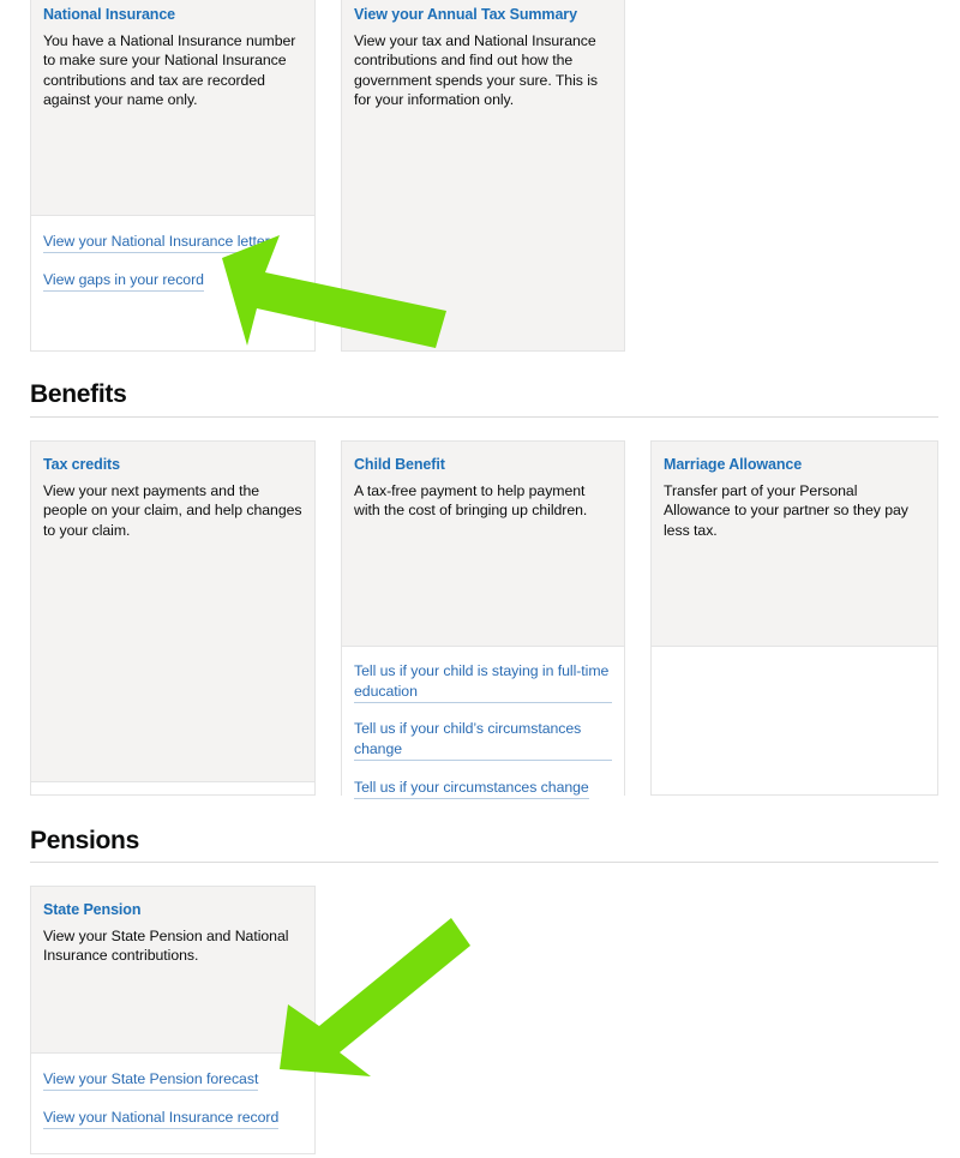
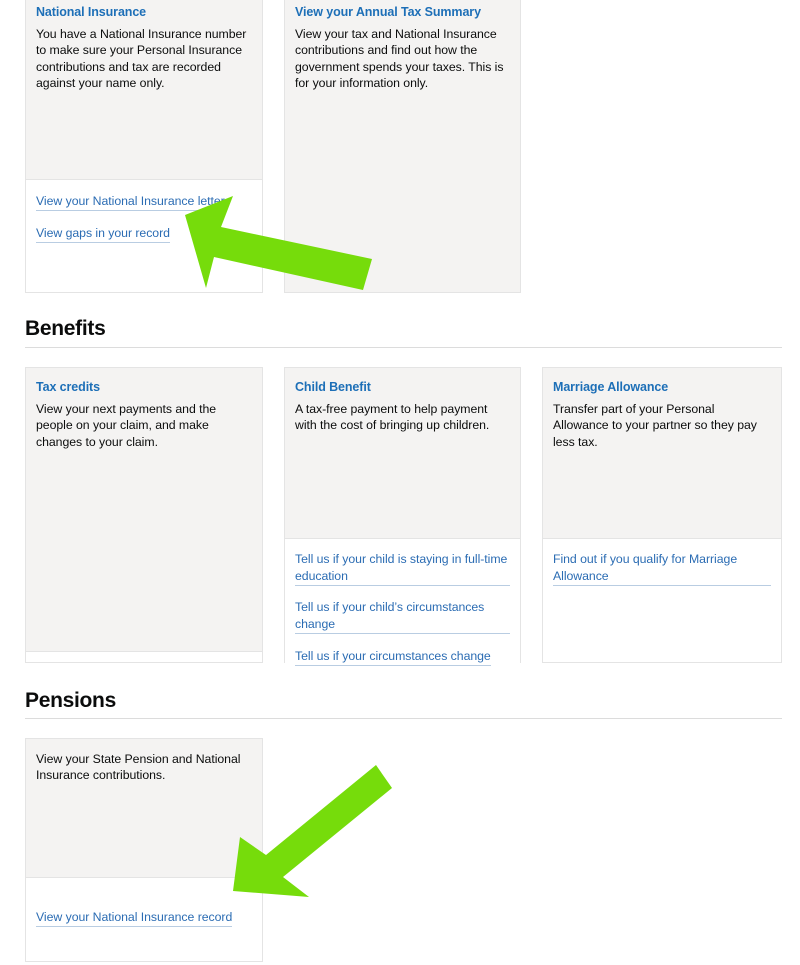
  National Insurance
- You have a National Insurance number to make sure your National Insurance contributions and tax are recorded against your name only.
+ You have a National Insurance number to make sure your Personal Insurance contributions and tax are recorded against your name only.
  View your National Insurance lette
  View gaps in your record
  View your Annual Tax Summary
- View your tax and National Insurance contributions and find out how the government spends your sure. This is for your information only.
+ View your tax and National Insurance contributions and find out how the government spends your taxes. This is for your information only.
  Benefits
  Tax credits
- View your next payments and the people on your claim, and help changes to your claim.
+ View your next payments and the people on your claim, and make changes to your claim.
  Child Benefit
  A tax-free payment to help payment with the cost of bringing up children.
  Tell us if your child is staying in full-time education
  Tell us if your child’s circumstances change
  Tell us if your circumstances change
  Marriage Allowance
  Transfer part of your Personal Allowance to your partner so they pay less tax.
+ Find out if you qualify for Marriage Allowance
  Pensions
- State Pension
  View your State Pension and National Insurance contributions.
- View your State Pension forecast
  View your National Insurance record
